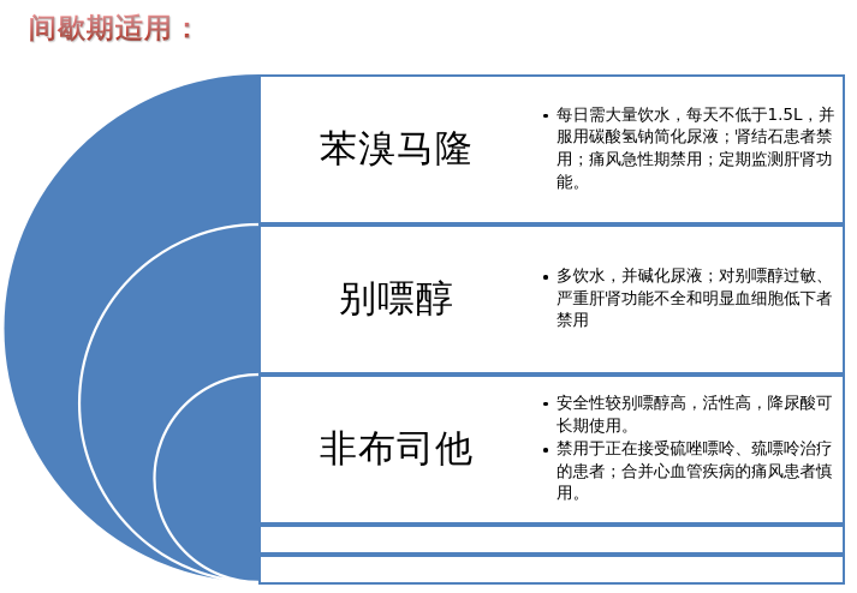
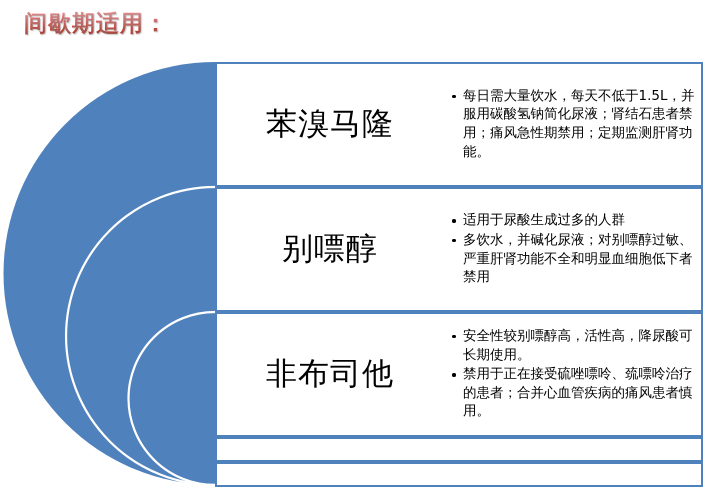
  间歇期适用：
  苯溴马隆
  每日需大量饮水，每天不低于1.5L，并服用碳酸氢钠简化尿液；肾结石患者禁用；痛风急性期禁用；定期监测肝肾功能。
  别嘌醇
+ 适用于尿酸生成过多的人群
  多饮水，并碱化尿液；对别嘌醇过敏、严重肝肾功能不全和明显血细胞低下者禁用
  非布司他
  安全性较别嘌醇高，活性高，降尿酸可长期使用。
  禁用于正在接受硫唑嘌呤、巯嘌呤治疗的患者；合并心血管疾病的痛风患者慎用。
